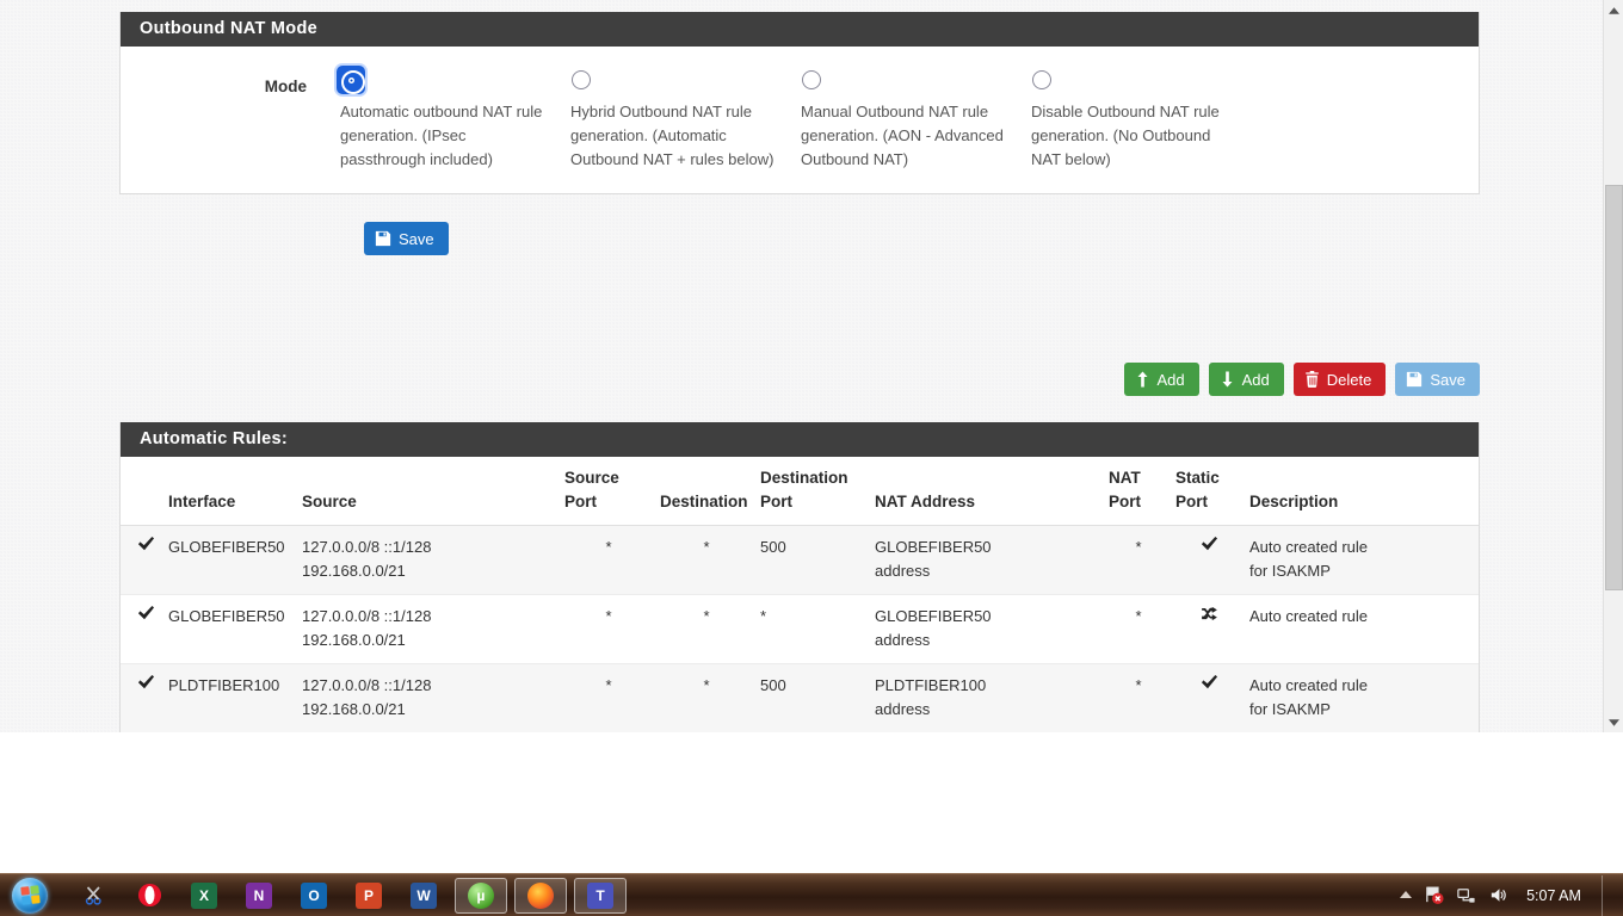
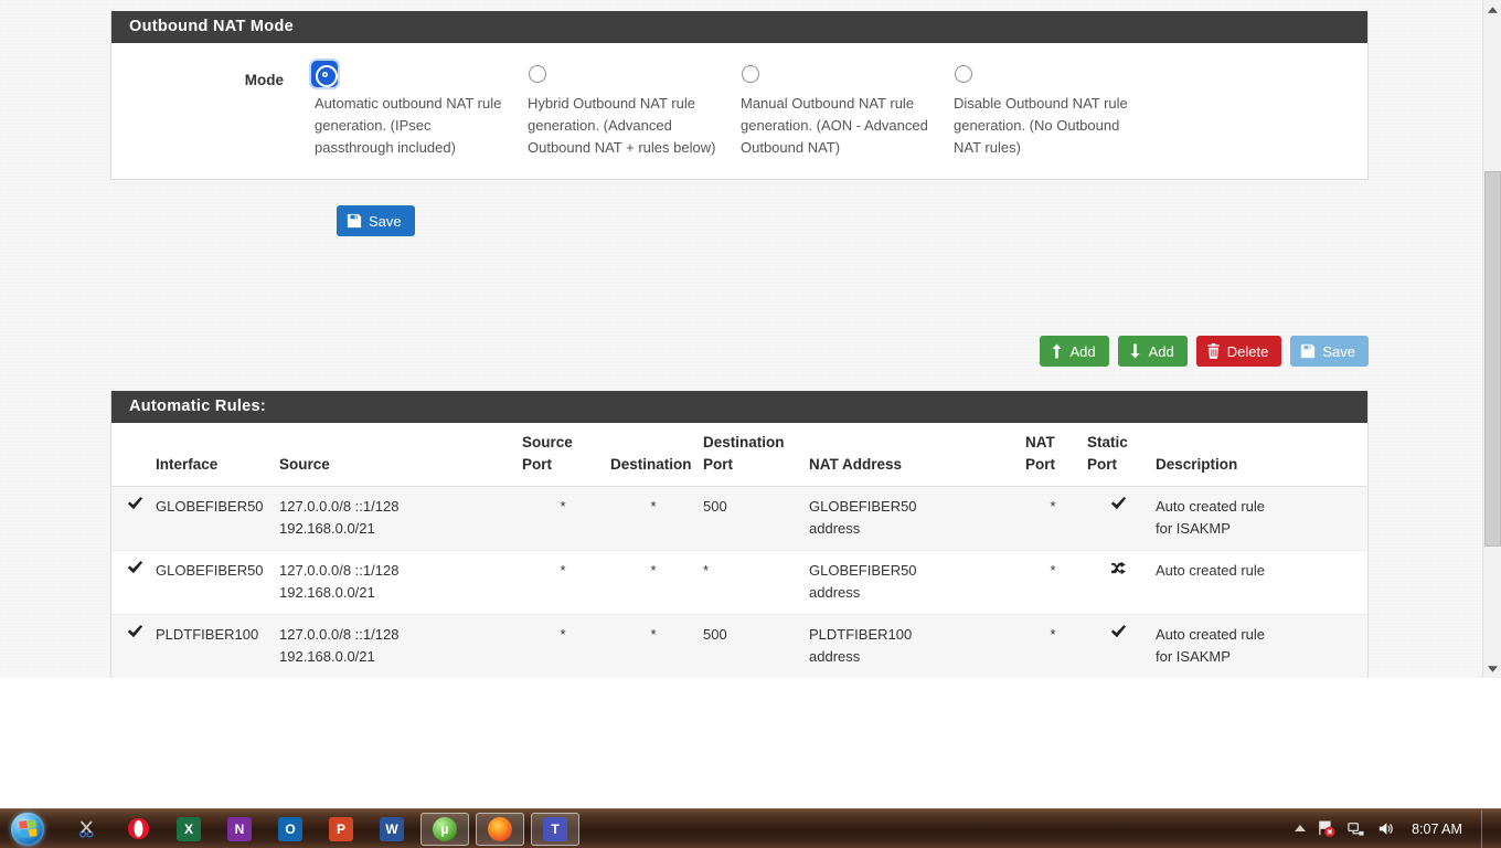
  Outbound NAT Mode
  Mode
  Automatic outbound NAT rule generation. (IPsec passthrough included)
- Hybrid Outbound NAT rule generation. (Automatic Outbound NAT + rules below)
+ Hybrid Outbound NAT rule generation. (Advanced Outbound NAT + rules below)
  Manual Outbound NAT rule generation. (AON - Advanced Outbound NAT)
- Disable Outbound NAT rule generation. (No Outbound NAT below)
+ Disable Outbound NAT rule generation. (No Outbound NAT rules)
  Save
  Add
  Add
  Delete
  Save
  Automatic Rules:
  	Interface	Source	Source Port	Destination	Destination Port	NAT Address	NAT Port	Static Port	Description
  	GLOBEFIBER50	127.0.0.0/8 ::1/128192.168.0.0/21	*	*	500	GLOBEFIBER50address	*		Auto created rulefor ISAKMP
  	GLOBEFIBER50	127.0.0.0/8 ::1/128192.168.0.0/21	*	*	*	GLOBEFIBER50address	*		Auto created rule
  	PLDTFIBER100	127.0.0.0/8 ::1/128192.168.0.0/21	*	*	500	PLDTFIBER100address	*		Auto created rulefor ISAKMP
  X
  N
  O
  P
  W
  µ
  T
- 5:07 AM
+ 8:07 AM
